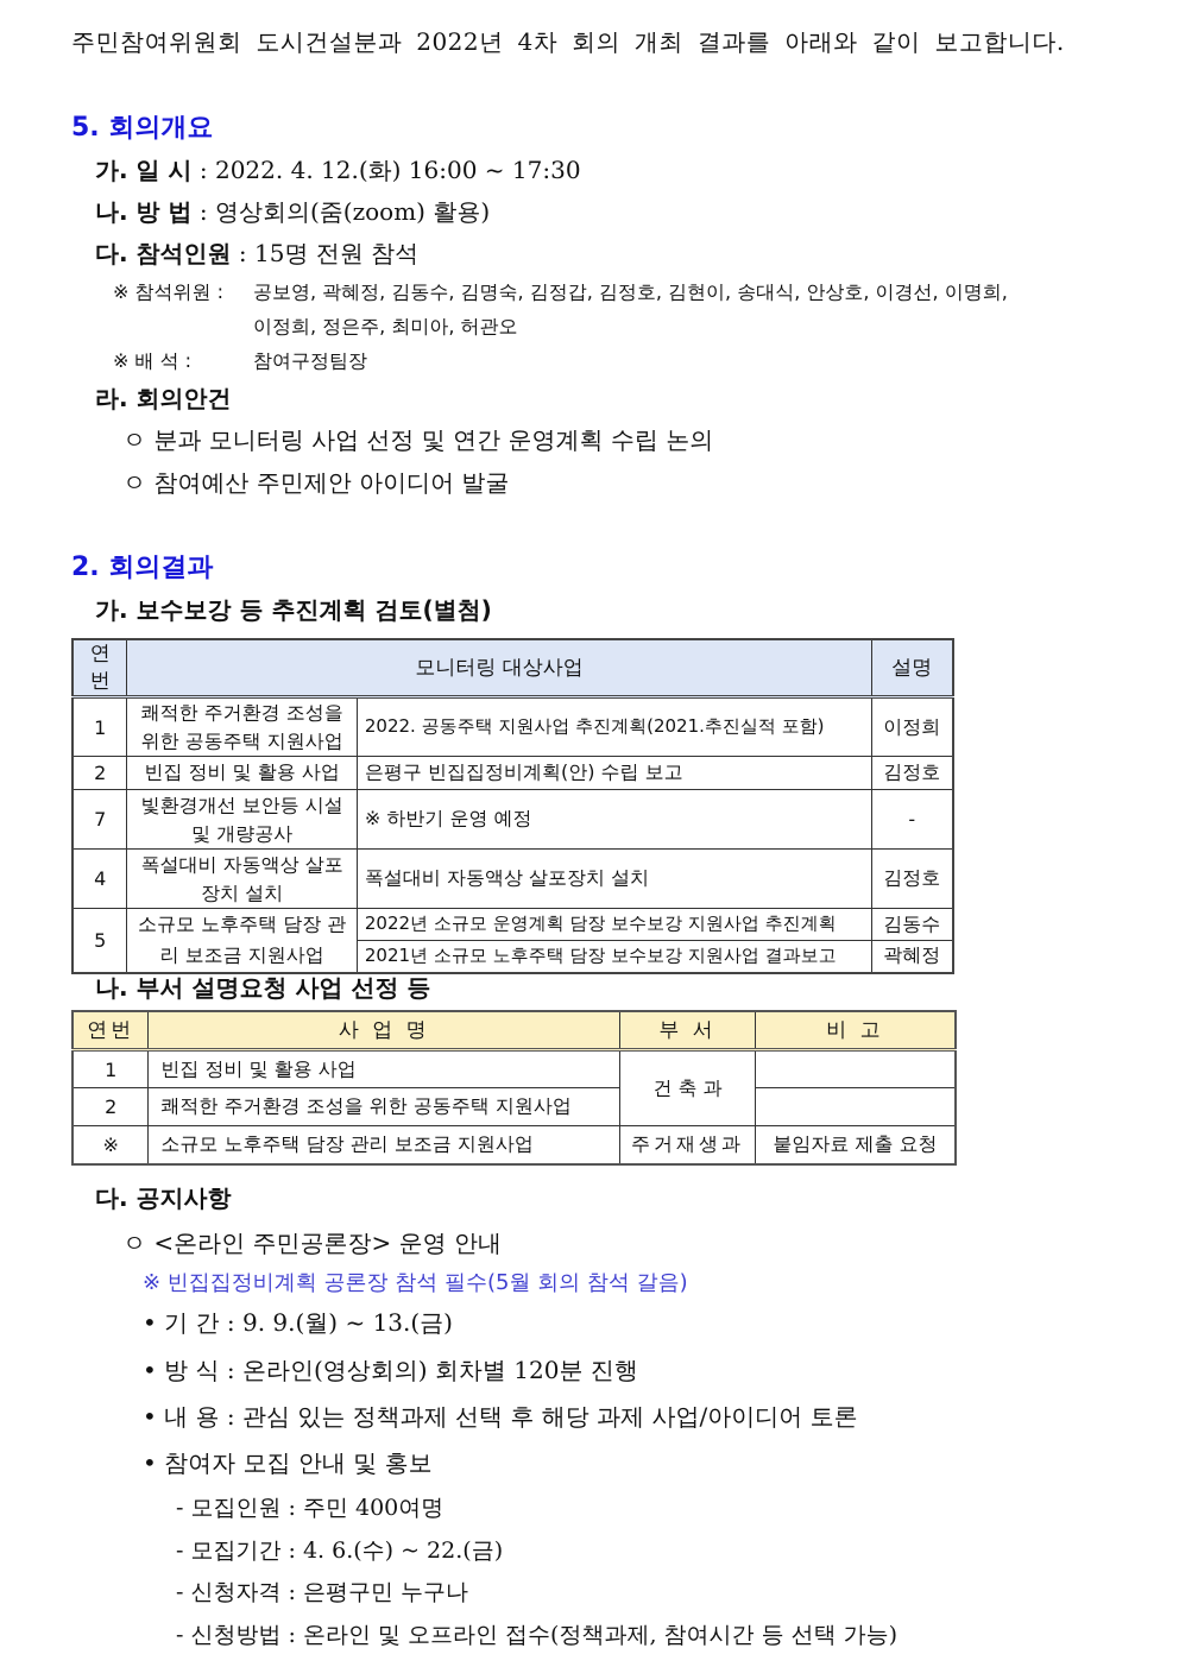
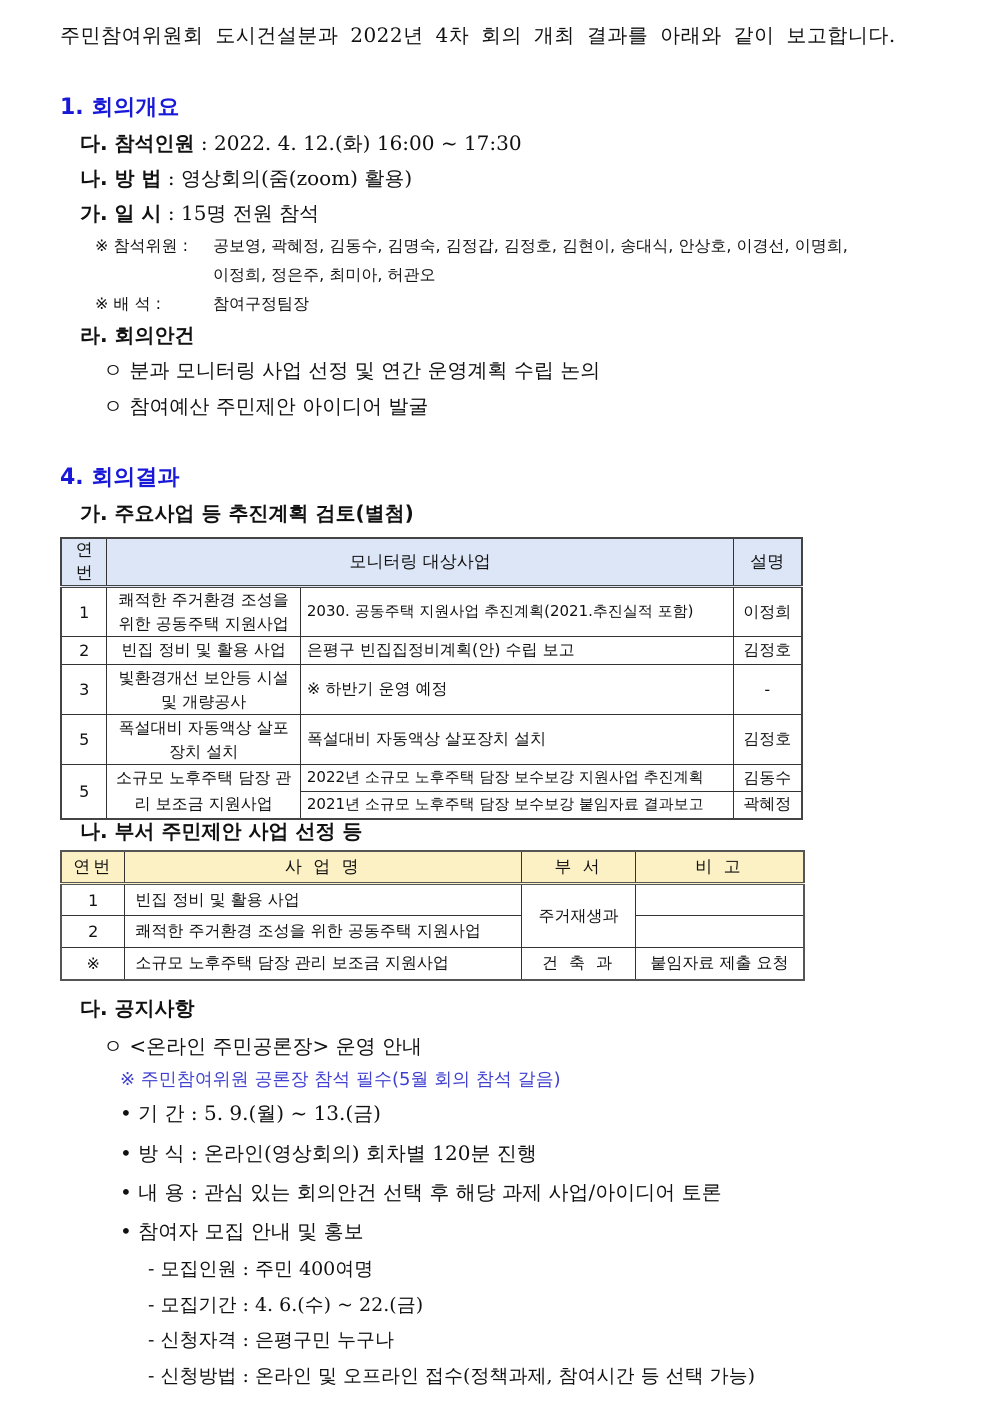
  주민참여위원회 도시건설분과 2022년 4차 회의 개최 결과를 아래와 같이 보고합니다.
- 5. 회의개요
+ 1. 회의개요
- 가. 일 시 : 2022. 4. 12.(화) 16:00 ~ 17:30
+ 다. 참석인원 : 2022. 4. 12.(화) 16:00 ~ 17:30
  나. 방 법 : 영상회의(줌(zoom) 활용)
- 다. 참석인원 : 15명 전원 참석
+ 가. 일 시 : 15명 전원 참석
  ※ 참석위원 :
  공보영, 곽혜정, 김동수, 김명숙, 김정갑, 김정호, 김현이, 송대식, 안상호, 이경선, 이명희,
  이정희, 정은주, 최미아, 허관오
  ※ 배 석 :
  참여구정팀장
  라. 회의안건
  ㅇ 분과 모니터링 사업 선정 및 연간 운영계획 수립 논의
  ㅇ 참여예산 주민제안 아이디어 발굴
- 2. 회의결과
+ 4. 회의결과
- 가. 보수보강 등 추진계획 검토(별첨)
+ 가. 주요사업 등 추진계획 검토(별첨)
  연번	모니터링 대상사업	설명
- 1	쾌적한 주거환경 조성을 위한 공동주택 지원사업	2022. 공동주택 지원사업 추진계획(2021.추진실적 포함)	이정희
+ 1	쾌적한 주거환경 조성을 위한 공동주택 지원사업	2030. 공동주택 지원사업 추진계획(2021.추진실적 포함)	이정희
  2	빈집 정비 및 활용 사업	은평구 빈집집정비계획(안) 수립 보고	김정호
- 7	빛환경개선 보안등 시설 및 개량공사	※ 하반기 운영 예정	-
+ 3	빛환경개선 보안등 시설 및 개량공사	※ 하반기 운영 예정	-
- 4	폭설대비 자동액상 살포 장치 설치	폭설대비 자동액상 살포장치 설치	김정호
+ 5	폭설대비 자동액상 살포 장치 설치	폭설대비 자동액상 살포장치 설치	김정호
- 5	소규모 노후주택 담장 관리 보조금 지원사업	2022년 소규모 운영계획 담장 보수보강 지원사업 추진계획	김동수
+ 5	소규모 노후주택 담장 관리 보조금 지원사업	2022년 소규모 노후주택 담장 보수보강 지원사업 추진계획	김동수
- 2021년 소규모 노후주택 담장 보수보강 지원사업 결과보고	곽혜정
+ 2021년 소규모 노후주택 담장 보수보강 붙임자료 결과보고	곽혜정
- 나. 부서 설명요청 사업 선정 등
+ 나. 부서 주민제안 사업 선정 등
  연번	사 업 명	부 서	비 고
- 1	빈집 정비 및 활용 사업	건 축 과
+ 1	빈집 정비 및 활용 사업	주거재생과
  2	쾌적한 주거환경 조성을 위한 공동주택 지원사업
- ※	소규모 노후주택 담장 관리 보조금 지원사업	주거재생과	붙임자료 제출 요청
+ ※	소규모 노후주택 담장 관리 보조금 지원사업	건 축 과	붙임자료 제출 요청
  다. 공지사항
  ㅇ <온라인 주민공론장> 운영 안내
- ※ 빈집집정비계획 공론장 참석 필수(5월 회의 참석 갈음)
+ ※ 주민참여위원 공론장 참석 필수(5월 회의 참석 갈음)
- • 기 간 : 9. 9.(월) ~ 13.(금)
+ • 기 간 : 5. 9.(월) ~ 13.(금)
  • 방 식 : 온라인(영상회의) 회차별 120분 진행
- • 내 용 : 관심 있는 정책과제 선택 후 해당 과제 사업/아이디어 토론
+ • 내 용 : 관심 있는 회의안건 선택 후 해당 과제 사업/아이디어 토론
  • 참여자 모집 안내 및 홍보
  - 모집인원 : 주민 400여명
  - 모집기간 : 4. 6.(수) ~ 22.(금)
  - 신청자격 : 은평구민 누구나
  - 신청방법 : 온라인 및 오프라인 접수(정책과제, 참여시간 등 선택 가능)
